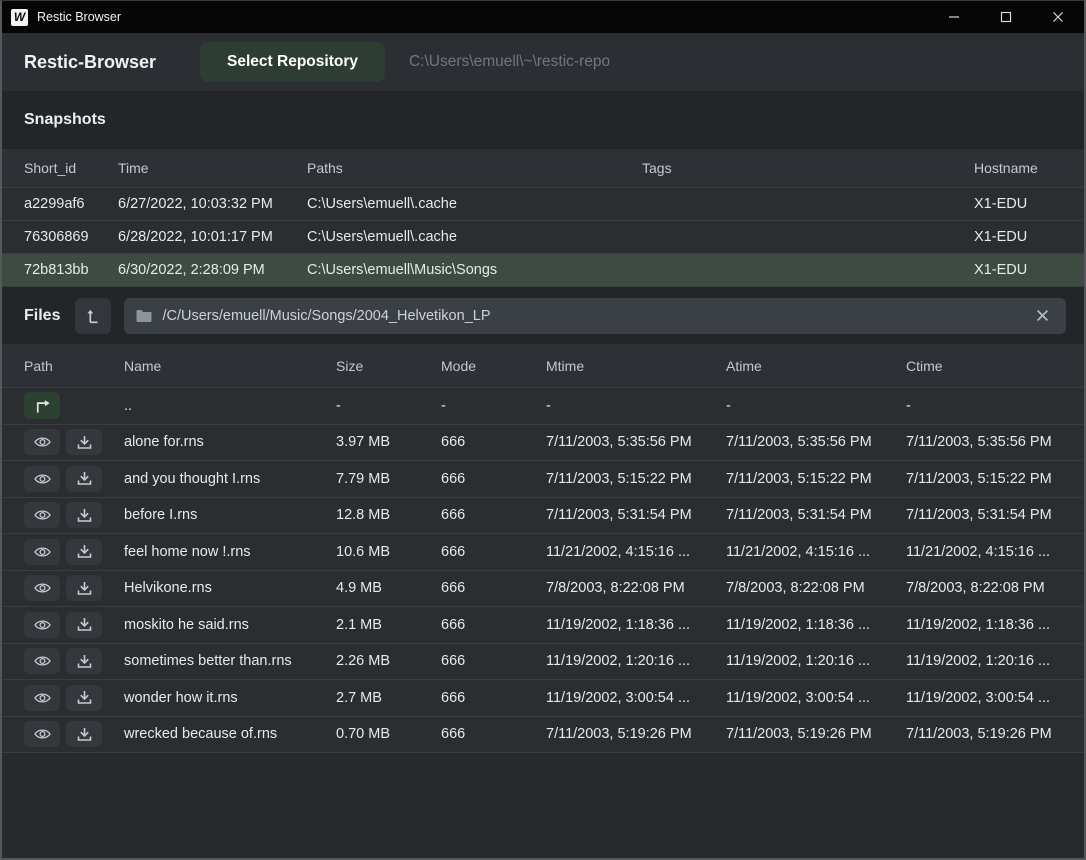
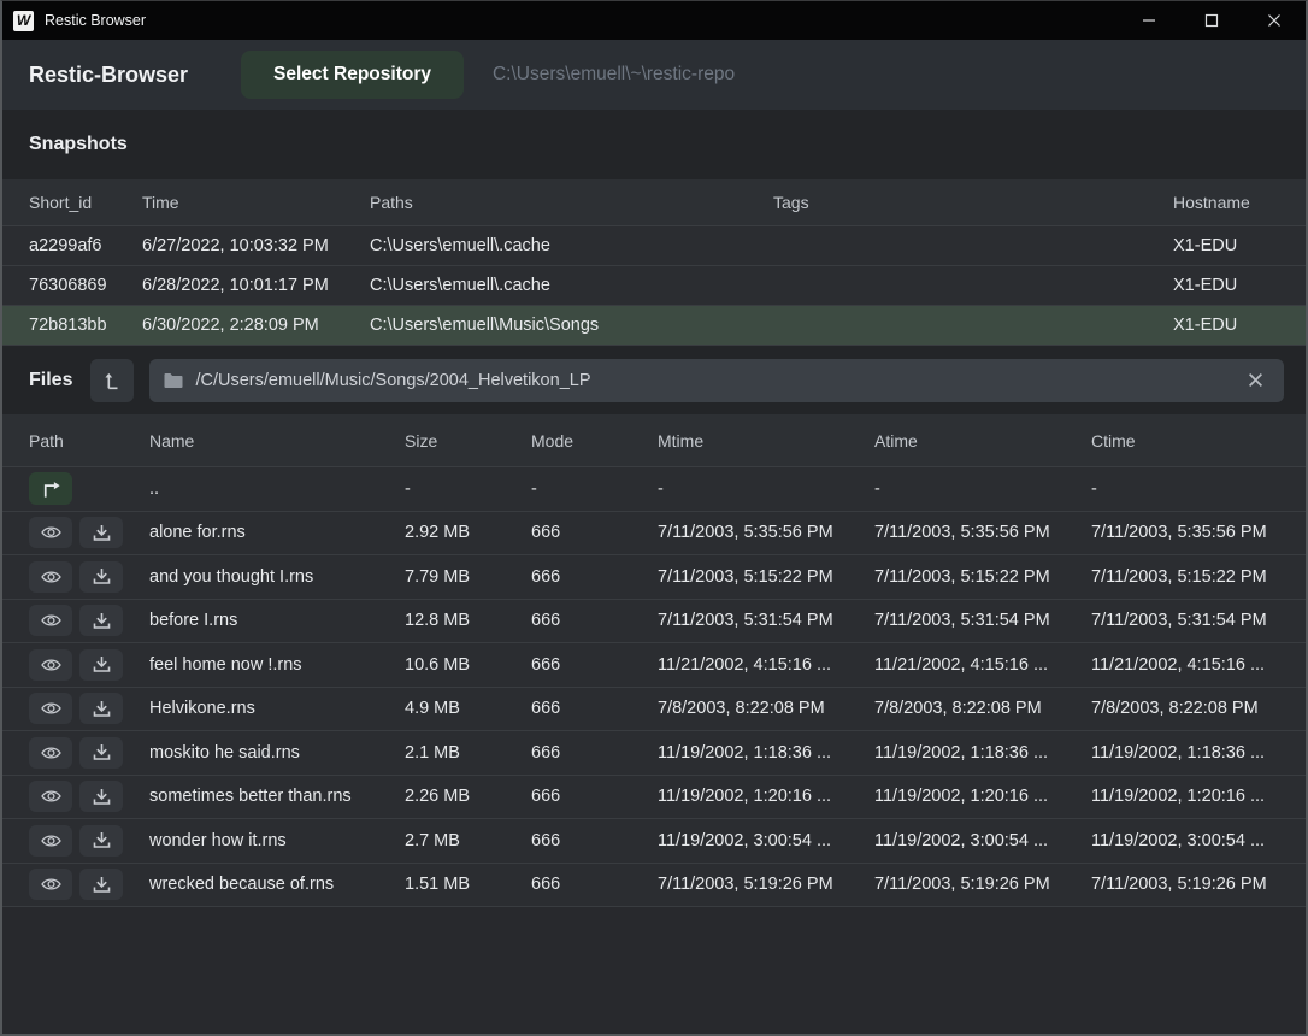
  W
  Restic Browser
  Restic-Browser
  Select Repository
  C:\Users\emuell\~\restic-repo
  Snapshots
  Short_id
  Time
  Paths
  Tags
  Hostname
  a2299af6
  6/27/2022, 10:03:32 PM
  C:\Users\emuell\.cache
  X1-EDU
  76306869
  6/28/2022, 10:01:17 PM
  C:\Users\emuell\.cache
  X1-EDU
  72b813bb
  6/30/2022, 2:28:09 PM
  C:\Users\emuell\Music\Songs
  X1-EDU
  Files
  /C/Users/emuell/Music/Songs/2004_Helvetikon_LP
  Path
  Name
  Size
  Mode
  Mtime
  Atime
  Ctime
  ..
  -
  -
  -
  -
  -
  alone for.rns
- 3.97 MB
+ 2.92 MB
  666
  7/11/2003, 5:35:56 PM
  7/11/2003, 5:35:56 PM
  7/11/2003, 5:35:56 PM
  and you thought I.rns
  7.79 MB
  666
  7/11/2003, 5:15:22 PM
  7/11/2003, 5:15:22 PM
  7/11/2003, 5:15:22 PM
  before I.rns
  12.8 MB
  666
  7/11/2003, 5:31:54 PM
  7/11/2003, 5:31:54 PM
  7/11/2003, 5:31:54 PM
  feel home now !.rns
  10.6 MB
  666
  11/21/2002, 4:15:16 ...
  11/21/2002, 4:15:16 ...
  11/21/2002, 4:15:16 ...
  Helvikone.rns
  4.9 MB
  666
  7/8/2003, 8:22:08 PM
  7/8/2003, 8:22:08 PM
  7/8/2003, 8:22:08 PM
  moskito he said.rns
  2.1 MB
  666
  11/19/2002, 1:18:36 ...
  11/19/2002, 1:18:36 ...
  11/19/2002, 1:18:36 ...
  sometimes better than.rns
  2.26 MB
  666
  11/19/2002, 1:20:16 ...
  11/19/2002, 1:20:16 ...
  11/19/2002, 1:20:16 ...
  wonder how it.rns
  2.7 MB
  666
  11/19/2002, 3:00:54 ...
  11/19/2002, 3:00:54 ...
  11/19/2002, 3:00:54 ...
  wrecked because of.rns
- 0.70 MB
+ 1.51 MB
  666
  7/11/2003, 5:19:26 PM
  7/11/2003, 5:19:26 PM
  7/11/2003, 5:19:26 PM
